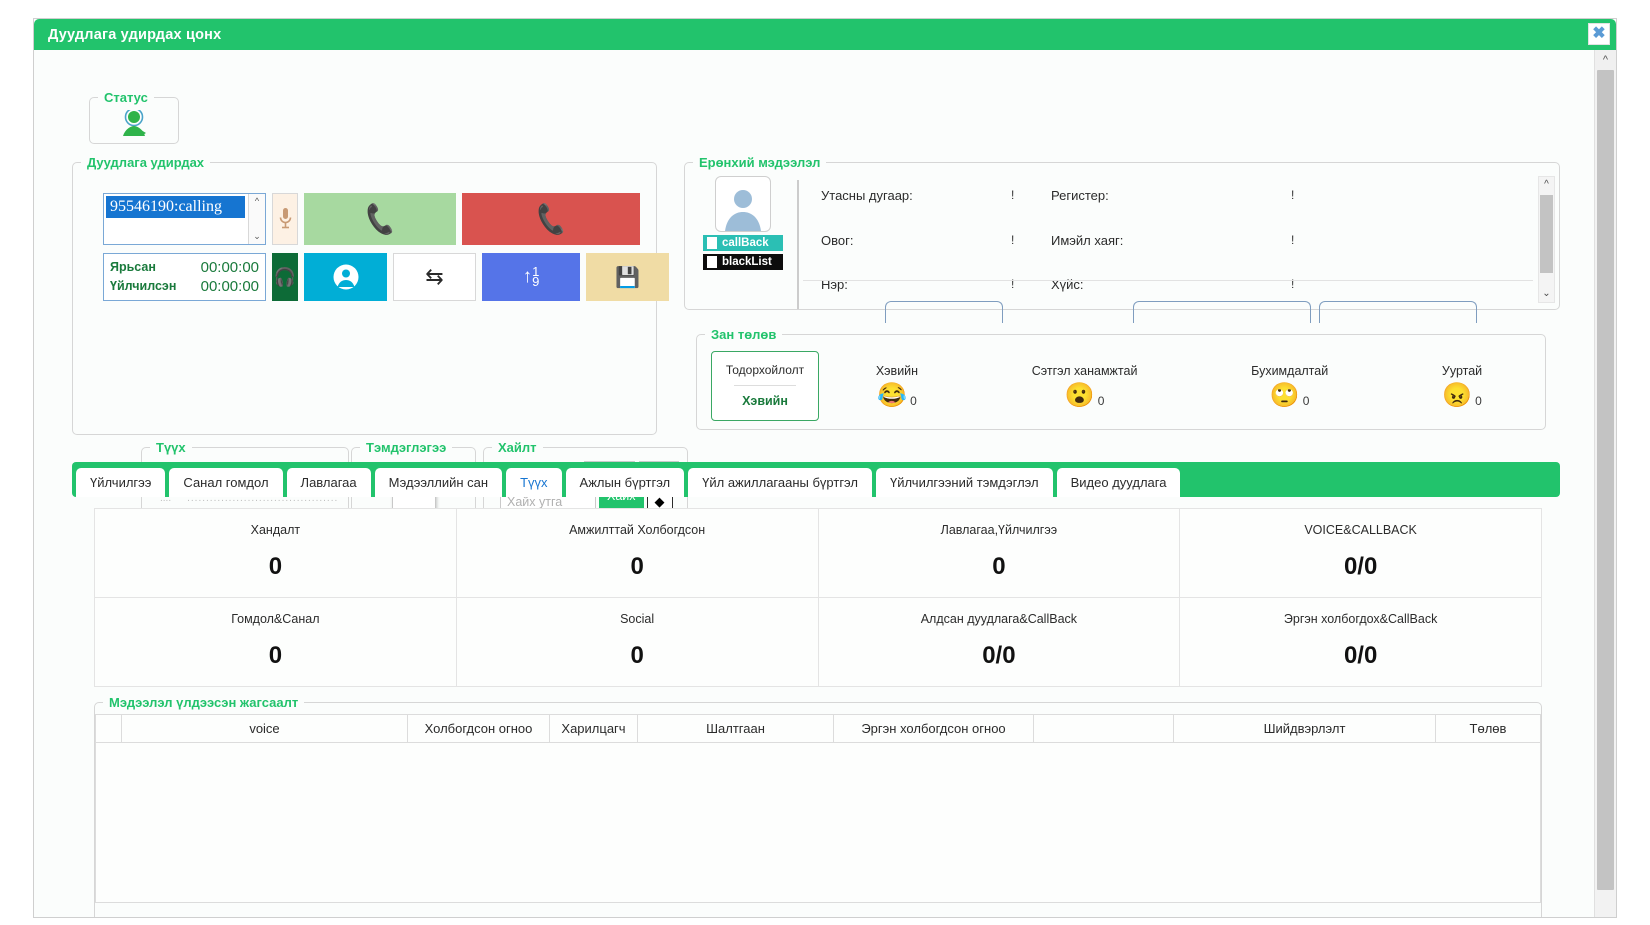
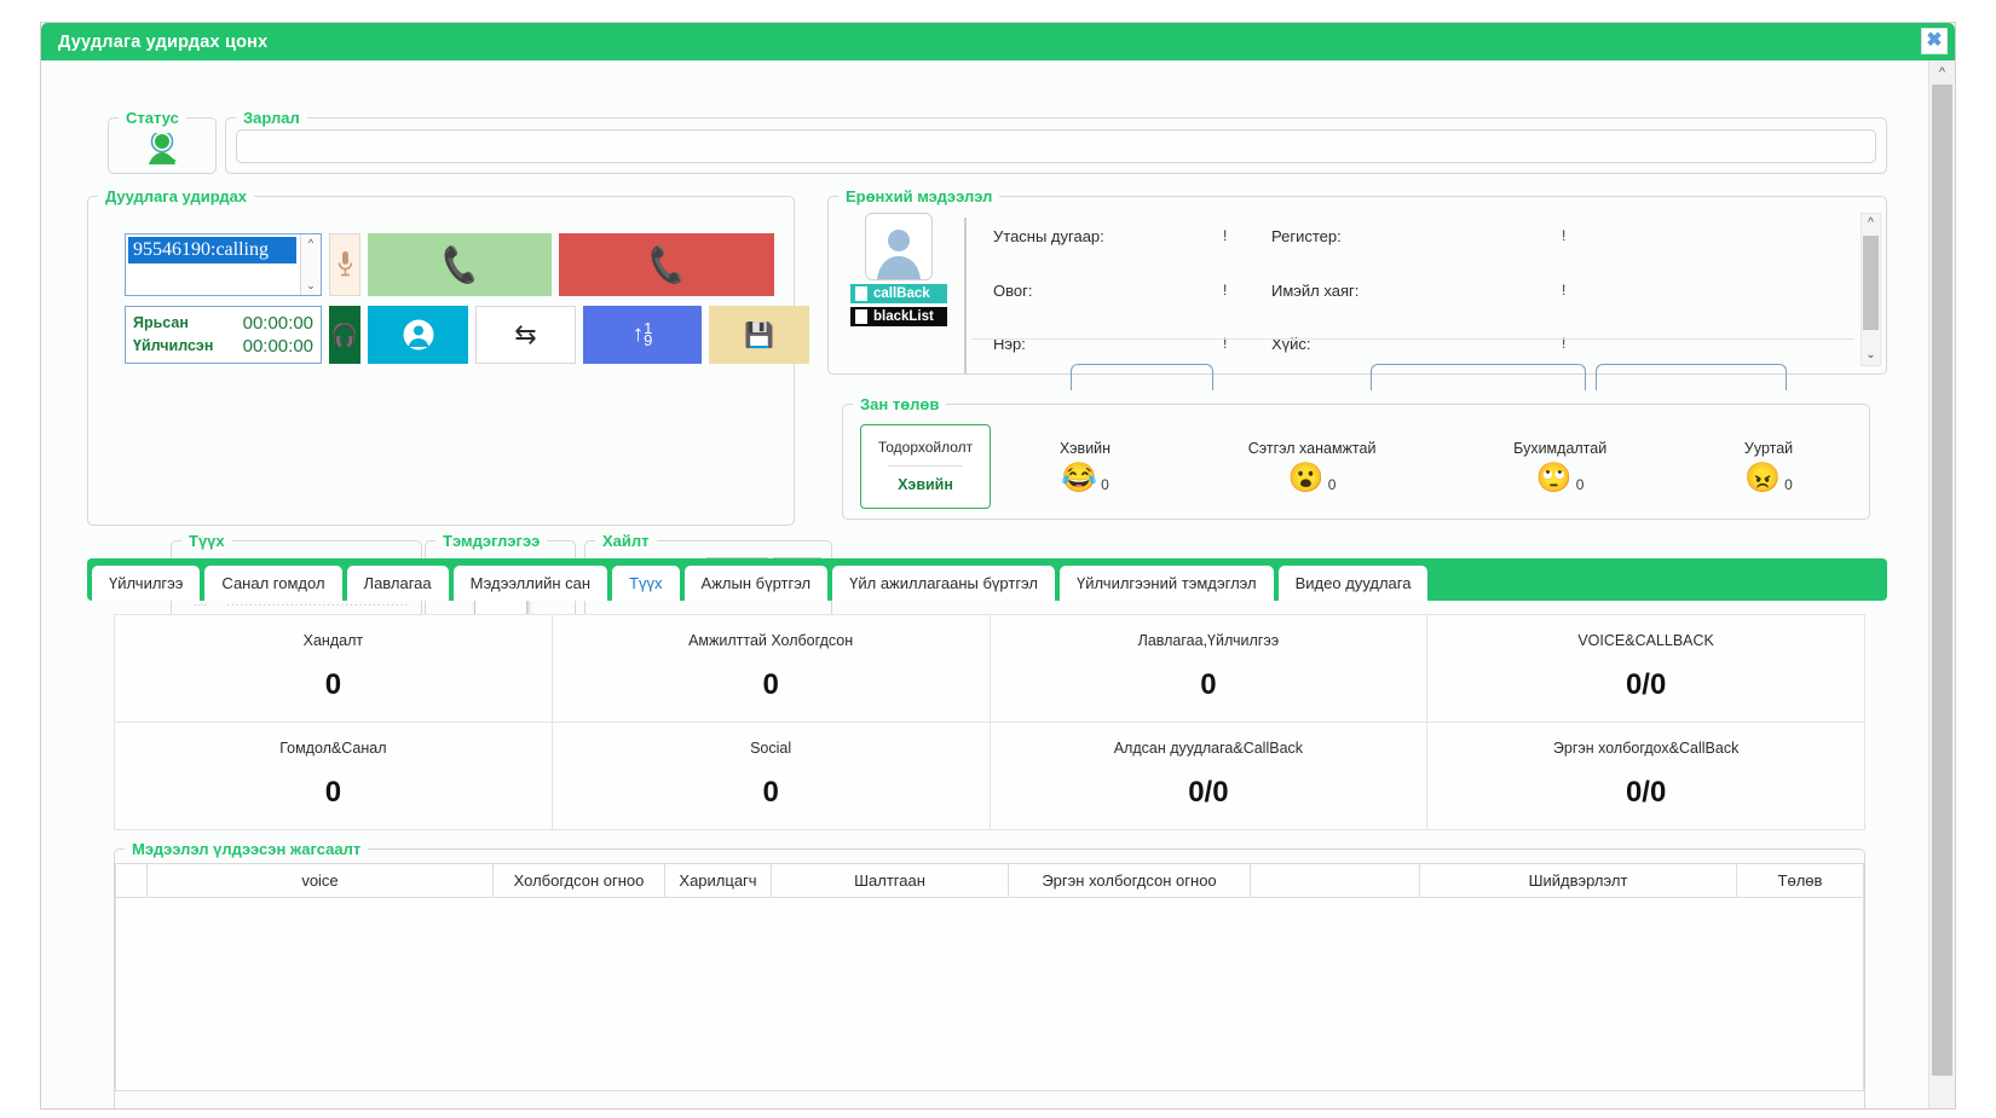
  Дуудлага удирдах цонх
  ✖
  ^
  Статус
+ Зарлал
  Дуудлага удирдах
  95546190:calling
  ^
  ⌄
  Ярьсан
  00:00:00
  Үйлчилсэн
  00:00:00
  🎧
  ⇆
  ↑
  1
  9
  💾
  Түүх
  ....
  ........................................
  Тэмдэглэгээ
  Хайлт
- Хайх утга
- ◆
  Ерөнхий мэдээлэл
  callBack
  blackList
  Утасны дугаар:
  !
  Регистер:
  !
  Овог:
  !
  Имэйл хаяг:
  !
  Нэр:
  !
  Хүйс:
  !
  ^
  ⌄
  Зан төлөв
  Тодорхойлолт
  Хэвийн
  Хэвийн
  😂
  0
  Сэтгэл ханамжтай
  😮
  0
  Бухимдалтай
  🙄
  0
  Ууртай
  😠
  0
  Үйлчилгээ
  Санал гомдол
  Лавлагаа
  Мэдээллийн сан
  Түүх
  Ажлын бүртгэл
  Үйл ажиллагааны бүртгэл
  Үйлчилгээний тэмдэглэл
  Видео дуудлага
  Хандалт
  0
  Амжилттай Холбогдсон
  0
  Лавлагаа,Үйлчилгээ
  0
  VOICE&CALLBACK
  0/0
  Гомдол&Санал
  0
  Social
  0
  Алдсан дуудлага&CallBack
  0/0
  Эргэн холбогдох&CallBack
  0/0
  Мэдээлэл үлдээсэн жагсаалт
  	voice	Холбогдсон огноо	Харилцагч	Шалтгаан	Эргэн холбогдсон огноо		Шийдвэрлэлт	Төлөв
